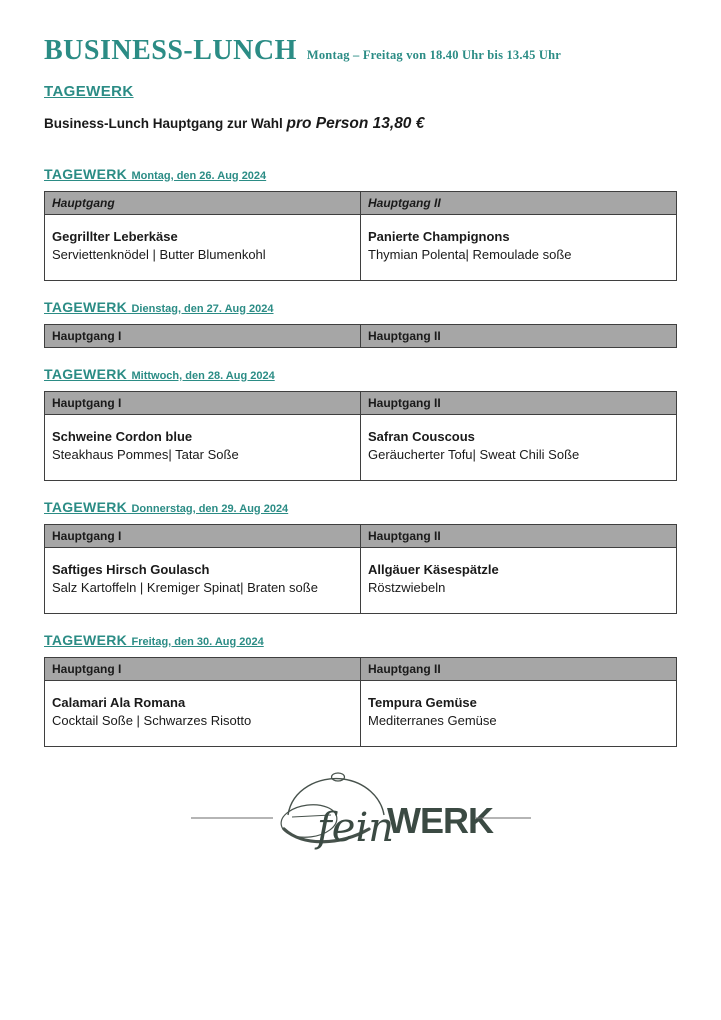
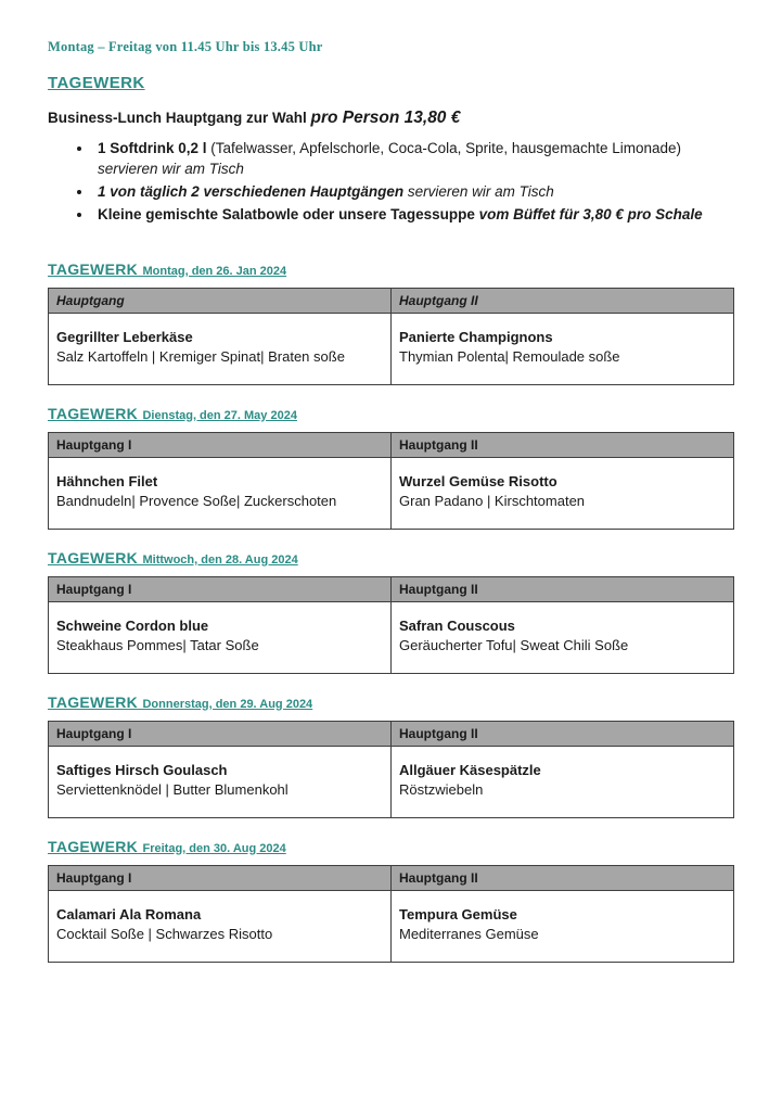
- BUSINESS-LUNCH
- Montag – Freitag von 18.40 Uhr bis 13.45 Uhr
+ Montag – Freitag von 11.45 Uhr bis 13.45 Uhr
  TAGEWERK
  Business-Lunch Hauptgang zur Wahl pro Person 13,80 €
+ 1 Softdrink 0,2 l (Tafelwasser, Apfelschorle, Coca-Cola, Sprite, hausgemachte Limonade)
+ servieren wir am Tisch
+ 1 von täglich 2 verschiedenen Hauptgängen servieren wir am Tisch
+ Kleine gemischte Salatbowle oder unsere Tagessuppe vom Büffet für 3,80 € pro Schale
- TAGEWERK Montag, den 26. Aug 2024
+ TAGEWERK Montag, den 26. Jan 2024
  Hauptgang	Hauptgang II
- Gegrillter Leberkäse Serviettenknödel | Butter Blumenkohl	Panierte Champignons Thymian Polenta| Remoulade soße
+ Gegrillter Leberkäse Salz Kartoffeln | Kremiger Spinat| Braten soße	Panierte Champignons Thymian Polenta| Remoulade soße
- TAGEWERK Dienstag, den 27. Aug 2024
+ TAGEWERK Dienstag, den 27. May 2024
  Hauptgang I	Hauptgang II
+ Hähnchen Filet Bandnudeln| Provence Soße| Zuckerschoten	Wurzel Gemüse Risotto Gran Padano | Kirschtomaten
  TAGEWERK Mittwoch, den 28. Aug 2024
  Hauptgang I	Hauptgang II
  Schweine Cordon blue Steakhaus Pommes| Tatar Soße	Safran Couscous Geräucherter Tofu| Sweat Chili Soße
  TAGEWERK Donnerstag, den 29. Aug 2024
  Hauptgang I	Hauptgang II
- Saftiges Hirsch Goulasch Salz Kartoffeln | Kremiger Spinat| Braten soße	Allgäuer Käsespätzle Röstzwiebeln
+ Saftiges Hirsch Goulasch Serviettenknödel | Butter Blumenkohl	Allgäuer Käsespätzle Röstzwiebeln
  TAGEWERK Freitag, den 30. Aug 2024
  Hauptgang I	Hauptgang II
  Calamari Ala Romana Cocktail Soße | Schwarzes Risotto	Tempura Gemüse Mediterranes Gemüse
- fein
- WERK
